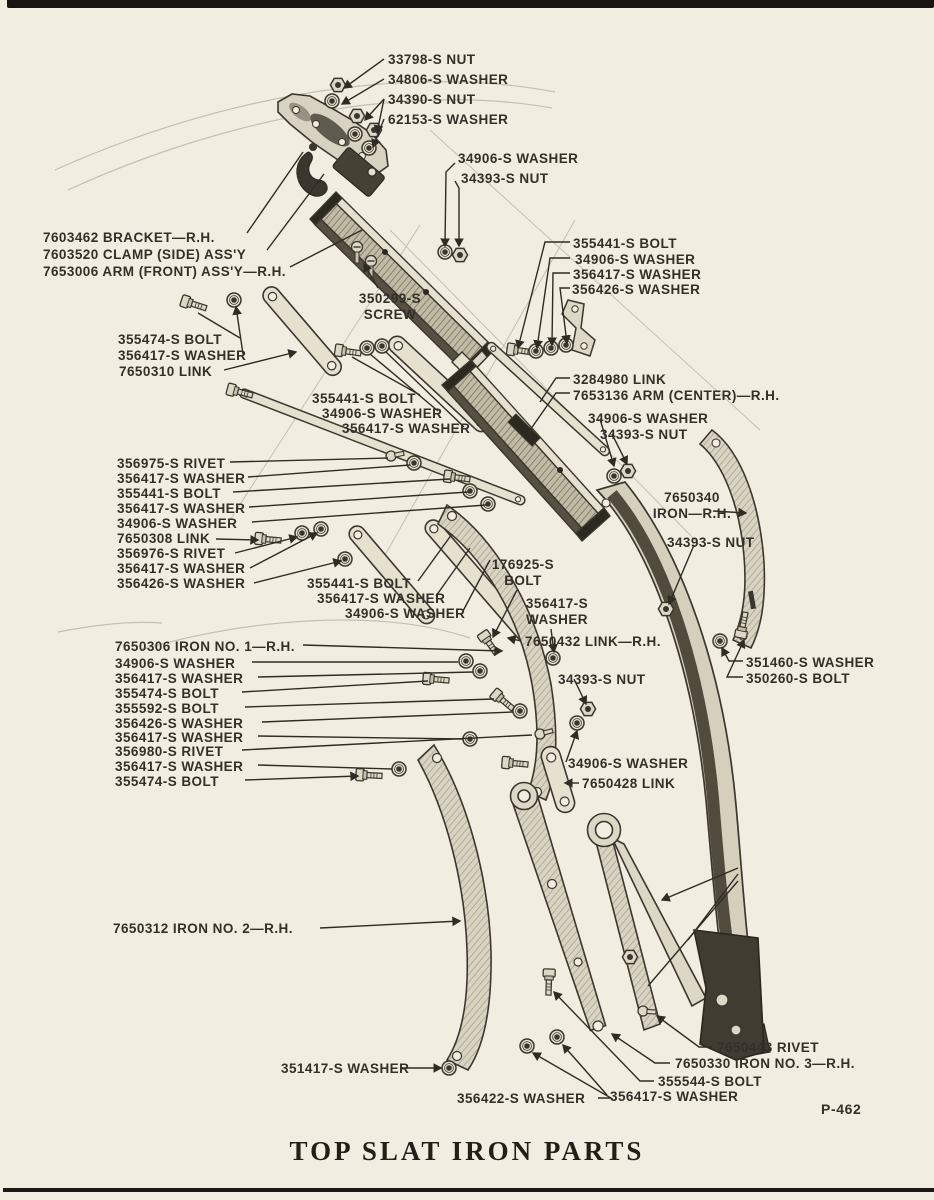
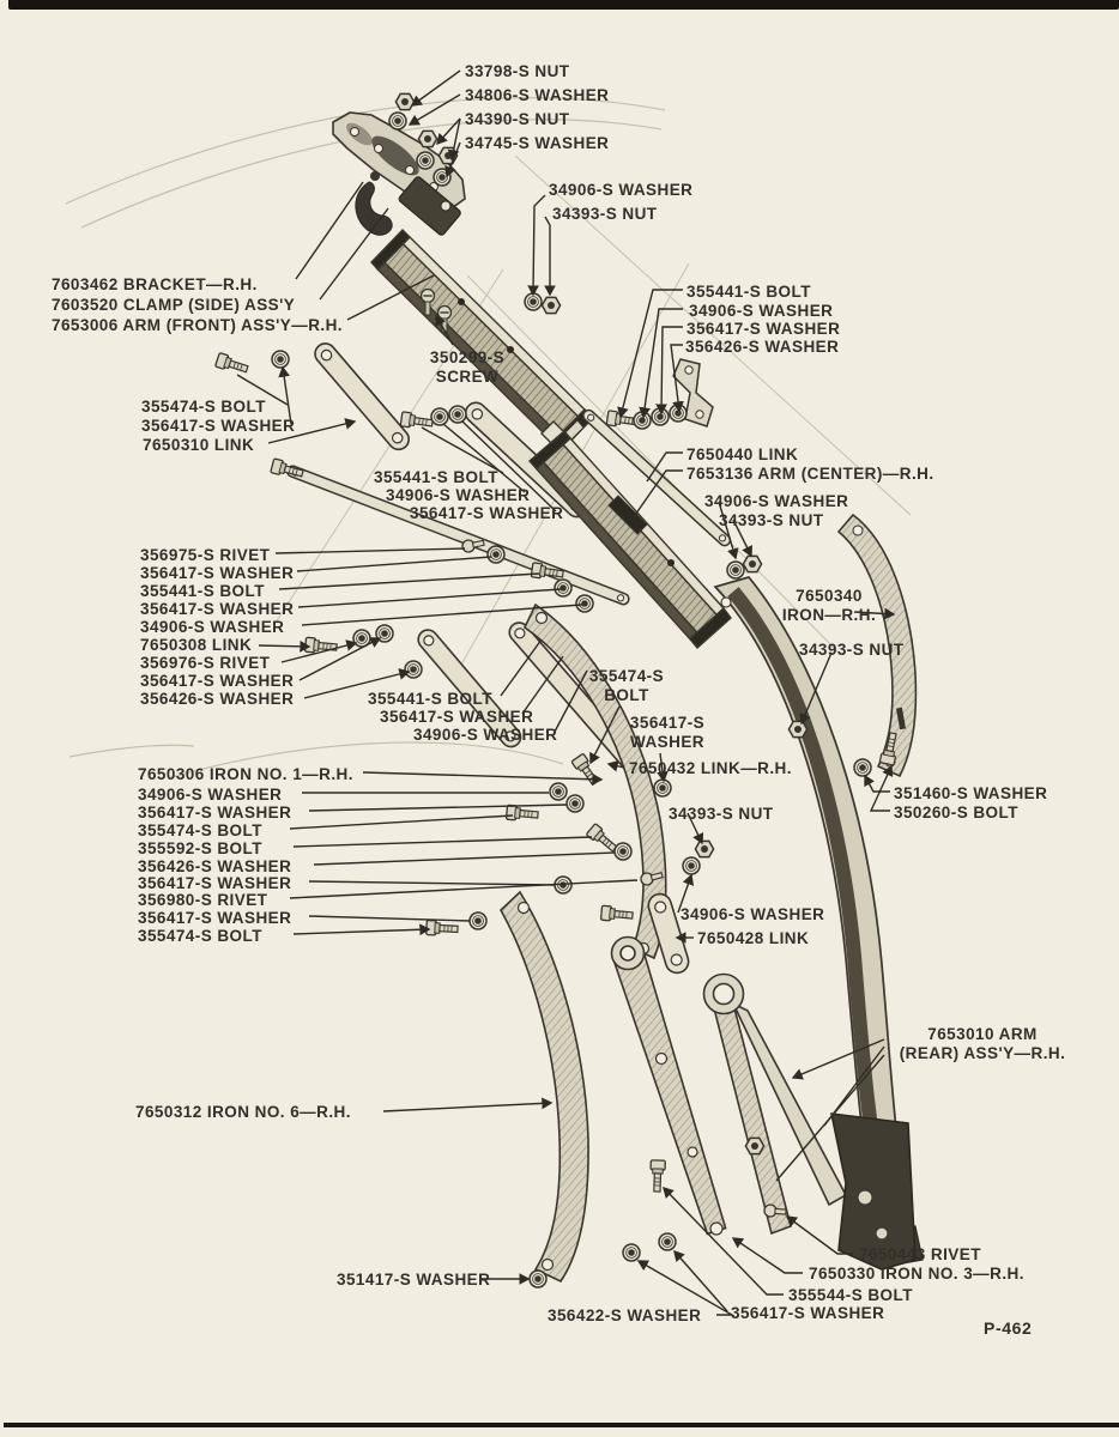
  33798-S NUT
  34806-S WASHER
  34390-S NUT
- 62153-S WASHER
+ 34745-S WASHER
  34906-S WASHER
  34393-S NUT
  7603462 BRACKET—R.H.
  7603520 CLAMP (SIDE) ASS'Y
  7653006 ARM (FRONT) ASS'Y—R.H.
  350299-S
  SCREW
  355474-S BOLT
  356417-S WASHER
  7650310 LINK
  355441-S BOLT
  34906-S WASHER
  356417-S WASHER
  356426-S WASHER
  355441-S BOLT
  34906-S WASHER
  356417-S WASHER
- 3284980 LINK
+ 7650440 LINK
  7653136 ARM (CENTER)—R.H.
  34906-S WASHER
  34393-S NUT
  356975-S RIVET
  356417-S WASHER
  355441-S BOLT
  356417-S WASHER
  34906-S WASHER
  7650308 LINK
  356976-S RIVET
  356417-S WASHER
  356426-S WASHER
  355441-S BOLT
  356417-S WASHER
  34906-S WASHER
- 176925-S
+ 355474-S
  BOLT
  356417-S
  WASHER
  7650340
  IRON—R.H.
  34393-S NUT
  7650432 LINK—R.H.
  351460-S WASHER
  350260-S BOLT
  7650306 IRON NO. 1—R.H.
  34906-S WASHER
  356417-S WASHER
  355474-S BOLT
  355592-S BOLT
  356426-S WASHER
  356417-S WASHER
  356980-S RIVET
  356417-S WASHER
  355474-S BOLT
  34393-S NUT
  34906-S WASHER
  7650428 LINK
+ 7653010 ARM
+ (REAR) ASS'Y—R.H.
- 7650312 IRON NO. 2—R.H.
+ 7650312 IRON NO. 6—R.H.
  351417-S WASHER
  356422-S WASHER
  356417-S WASHER
  355544-S BOLT
  7650330 IRON NO. 3—R.H.
  7650443 RIVET
- TOP SLAT IRON PARTS
  P-462
